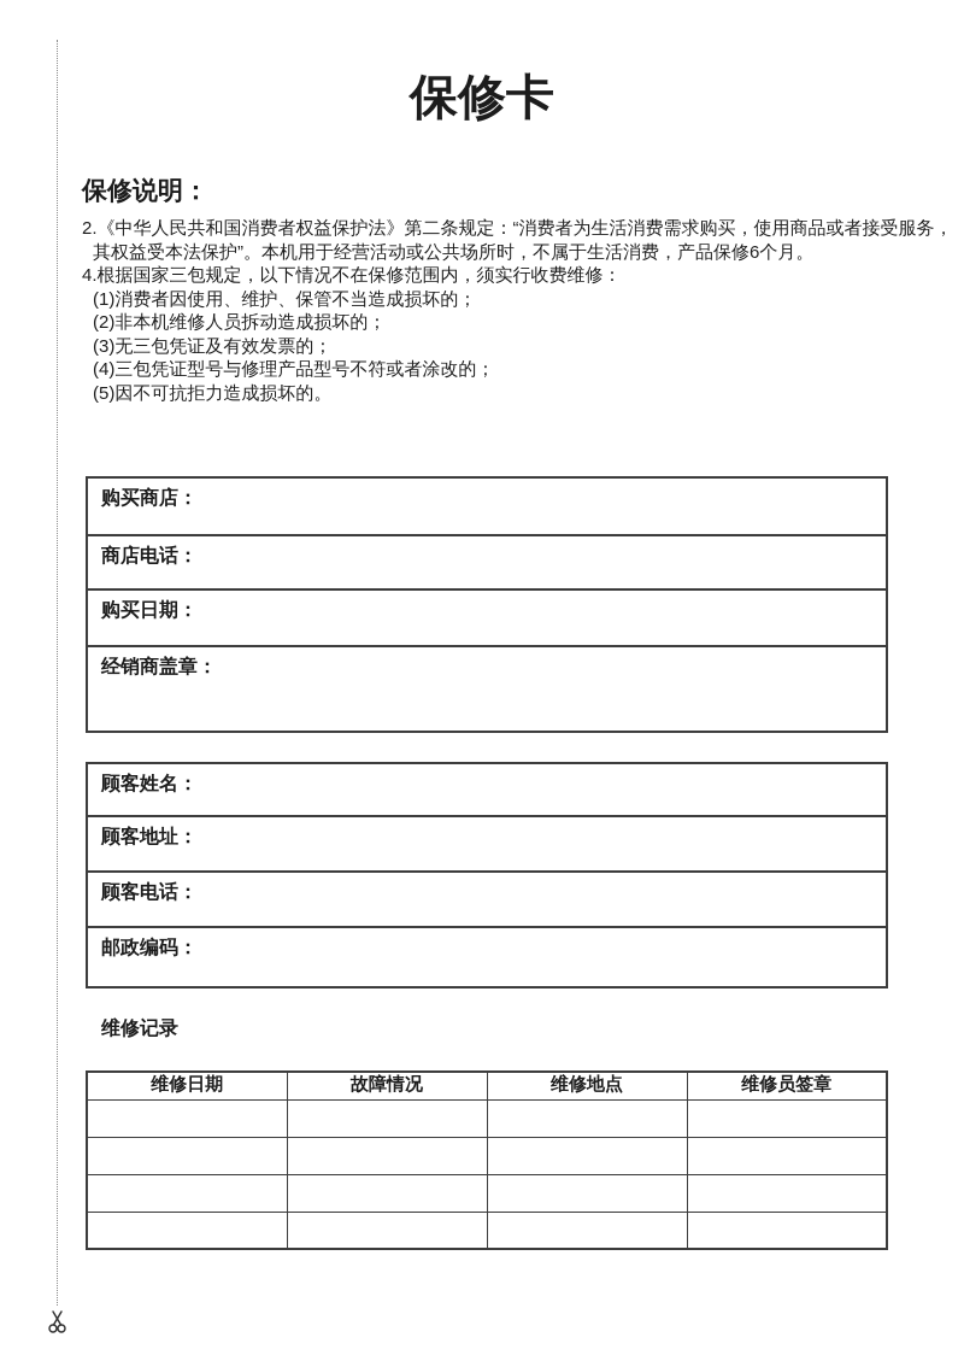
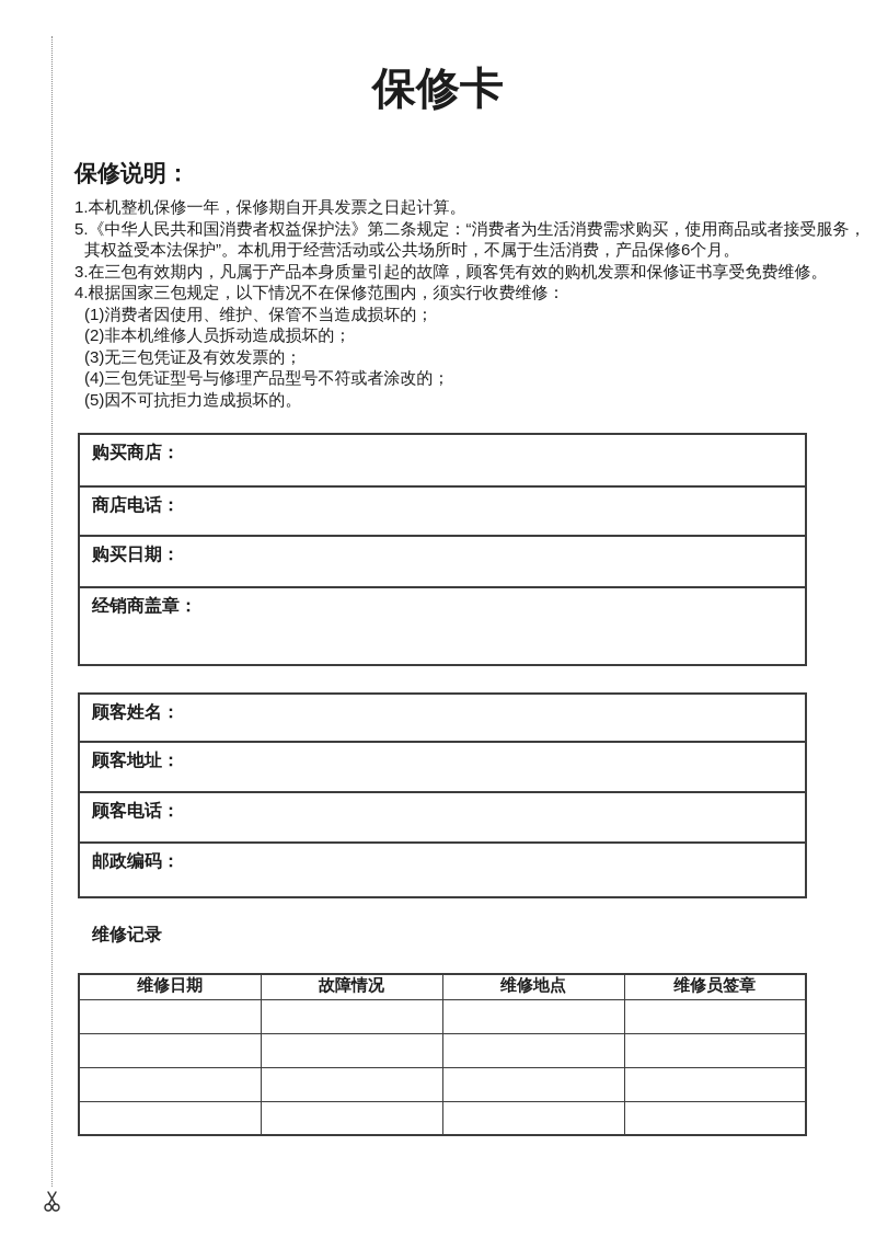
  保修卡
  保修说明：
+ 1.本机整机保修一年，保修期自开具发票之日起计算。
- 2.《中华人民共和国消费者权益保护法》第二条规定：“消费者为生活消费需求购买，使用商品或者接受服务，
+ 5.《中华人民共和国消费者权益保护法》第二条规定：“消费者为生活消费需求购买，使用商品或者接受服务，
  其权益受本法保护”。本机用于经营活动或公共场所时，不属于生活消费，产品保修6个月。
+ 3.在三包有效期内，凡属于产品本身质量引起的故障，顾客凭有效的购机发票和保修证书享受免费维修。
  4.根据国家三包规定，以下情况不在保修范围内，须实行收费维修：
  (1)消费者因使用、维护、保管不当造成损坏的；
  (2)非本机维修人员拆动造成损坏的；
  (3)无三包凭证及有效发票的；
  (4)三包凭证型号与修理产品型号不符或者涂改的；
  (5)因不可抗拒力造成损坏的。
  购买商店：
  商店电话：
  购买日期：
  经销商盖章：
  顾客姓名：
  顾客地址：
  顾客电话：
  邮政编码：
  维修记录
  维修日期	故障情况	维修地点	维修员签章
